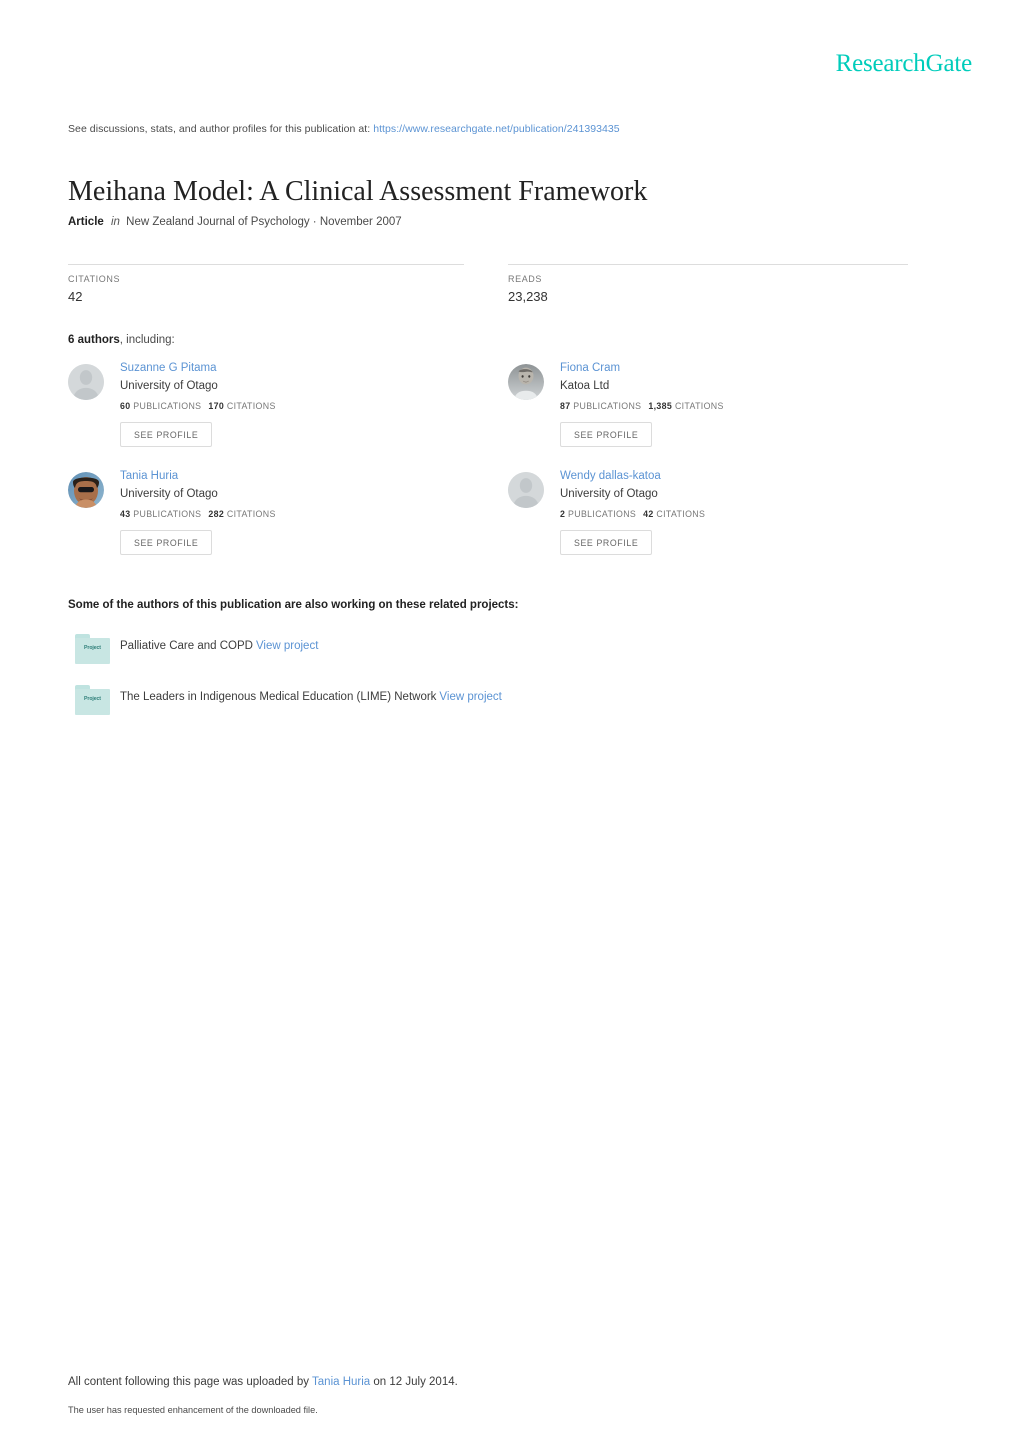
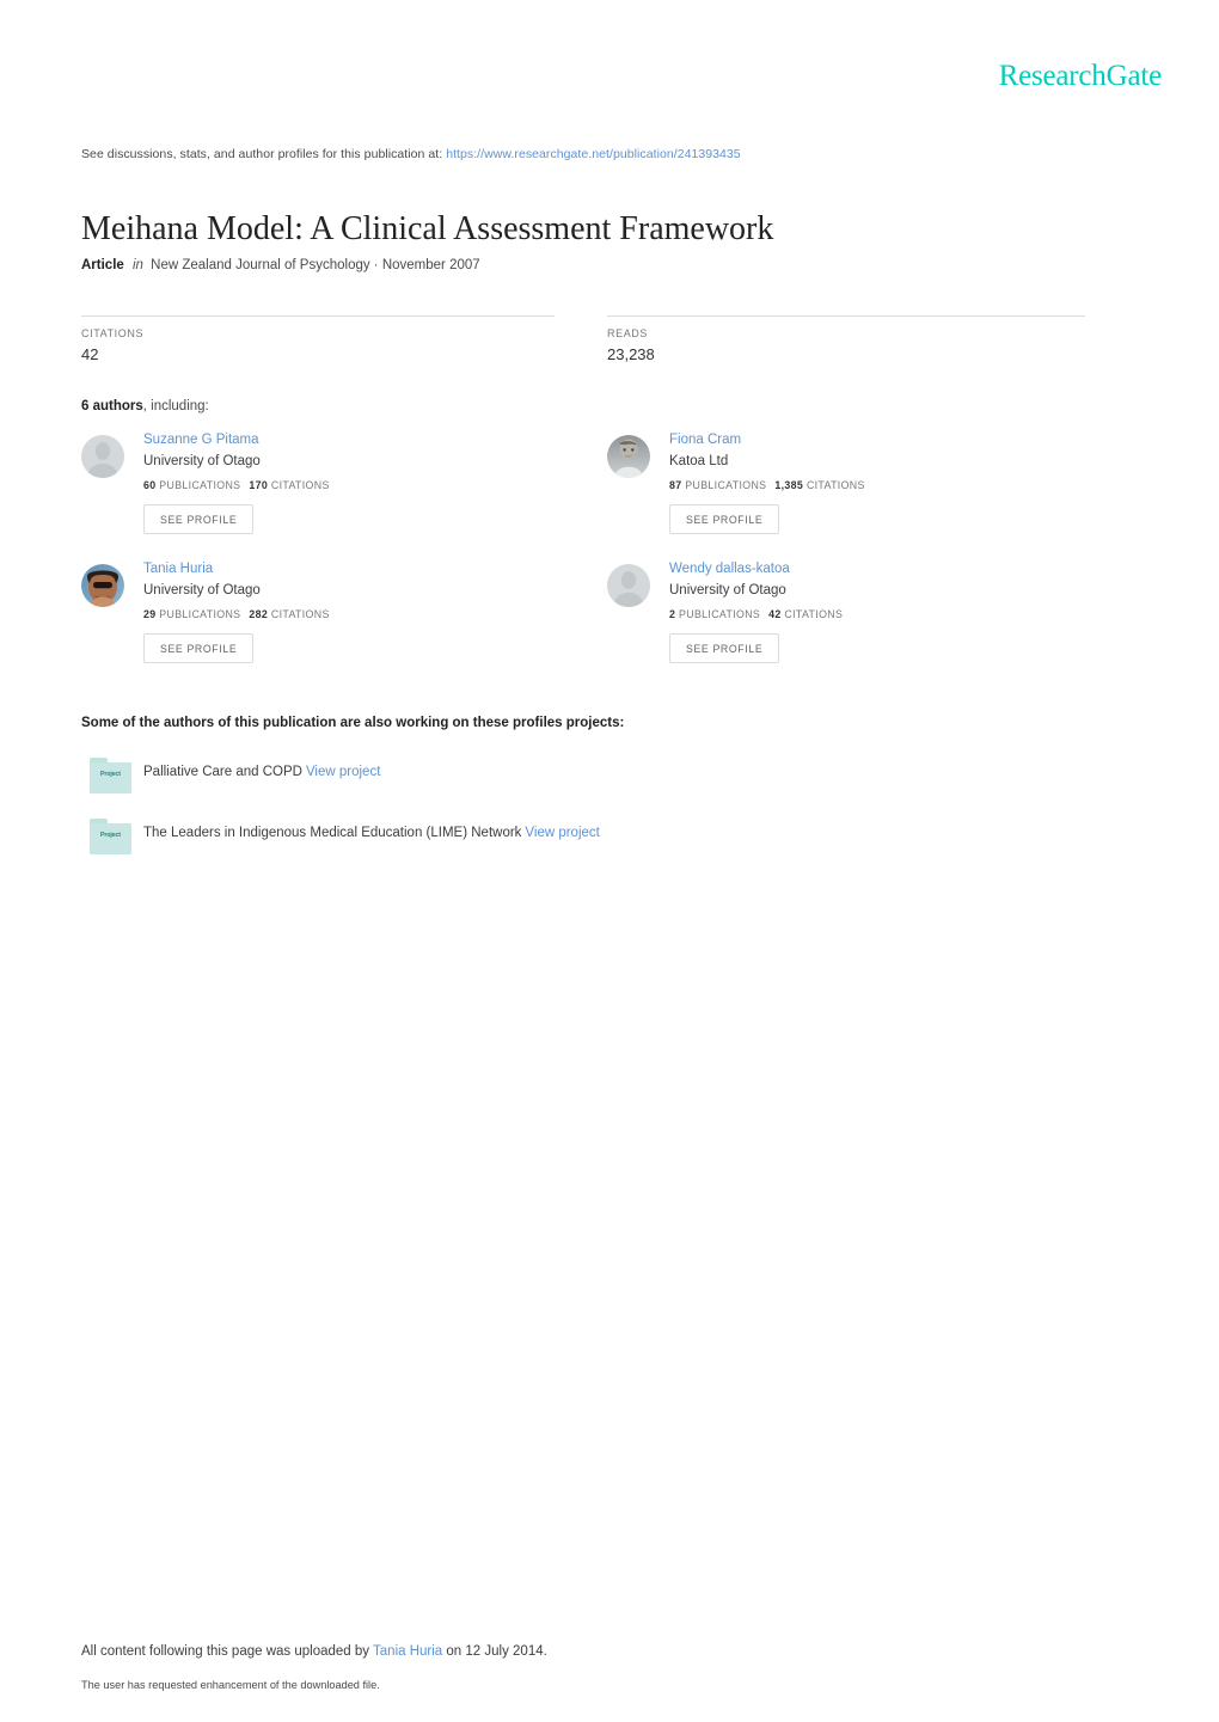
  ResearchGate
  See discussions, stats, and author profiles for this publication at: https://www.researchgate.net/publication/241393435
  Meihana Model: A Clinical Assessment Framework
  Article in New Zealand Journal of Psychology · November 2007
  CITATIONS
  42
  READS
  23,238
  6 authors, including:
  Suzanne G Pitama
  University of Otago
  60 PUBLICATIONS 170 CITATIONS
  SEE PROFILE
  Fiona Cram
  Katoa Ltd
  87 PUBLICATIONS 1,385 CITATIONS
  SEE PROFILE
  Tania Huria
  University of Otago
- 43 PUBLICATIONS 282 CITATIONS
+ 29 PUBLICATIONS 282 CITATIONS
  SEE PROFILE
  Wendy dallas-katoa
  University of Otago
  2 PUBLICATIONS 42 CITATIONS
  SEE PROFILE
- Some of the authors of this publication are also working on these related projects:
+ Some of the authors of this publication are also working on these profiles projects:
  Palliative Care and COPD View project
  The Leaders in Indigenous Medical Education (LIME) Network View project
  All content following this page was uploaded by Tania Huria on 12 July 2014.
  The user has requested enhancement of the downloaded file.
